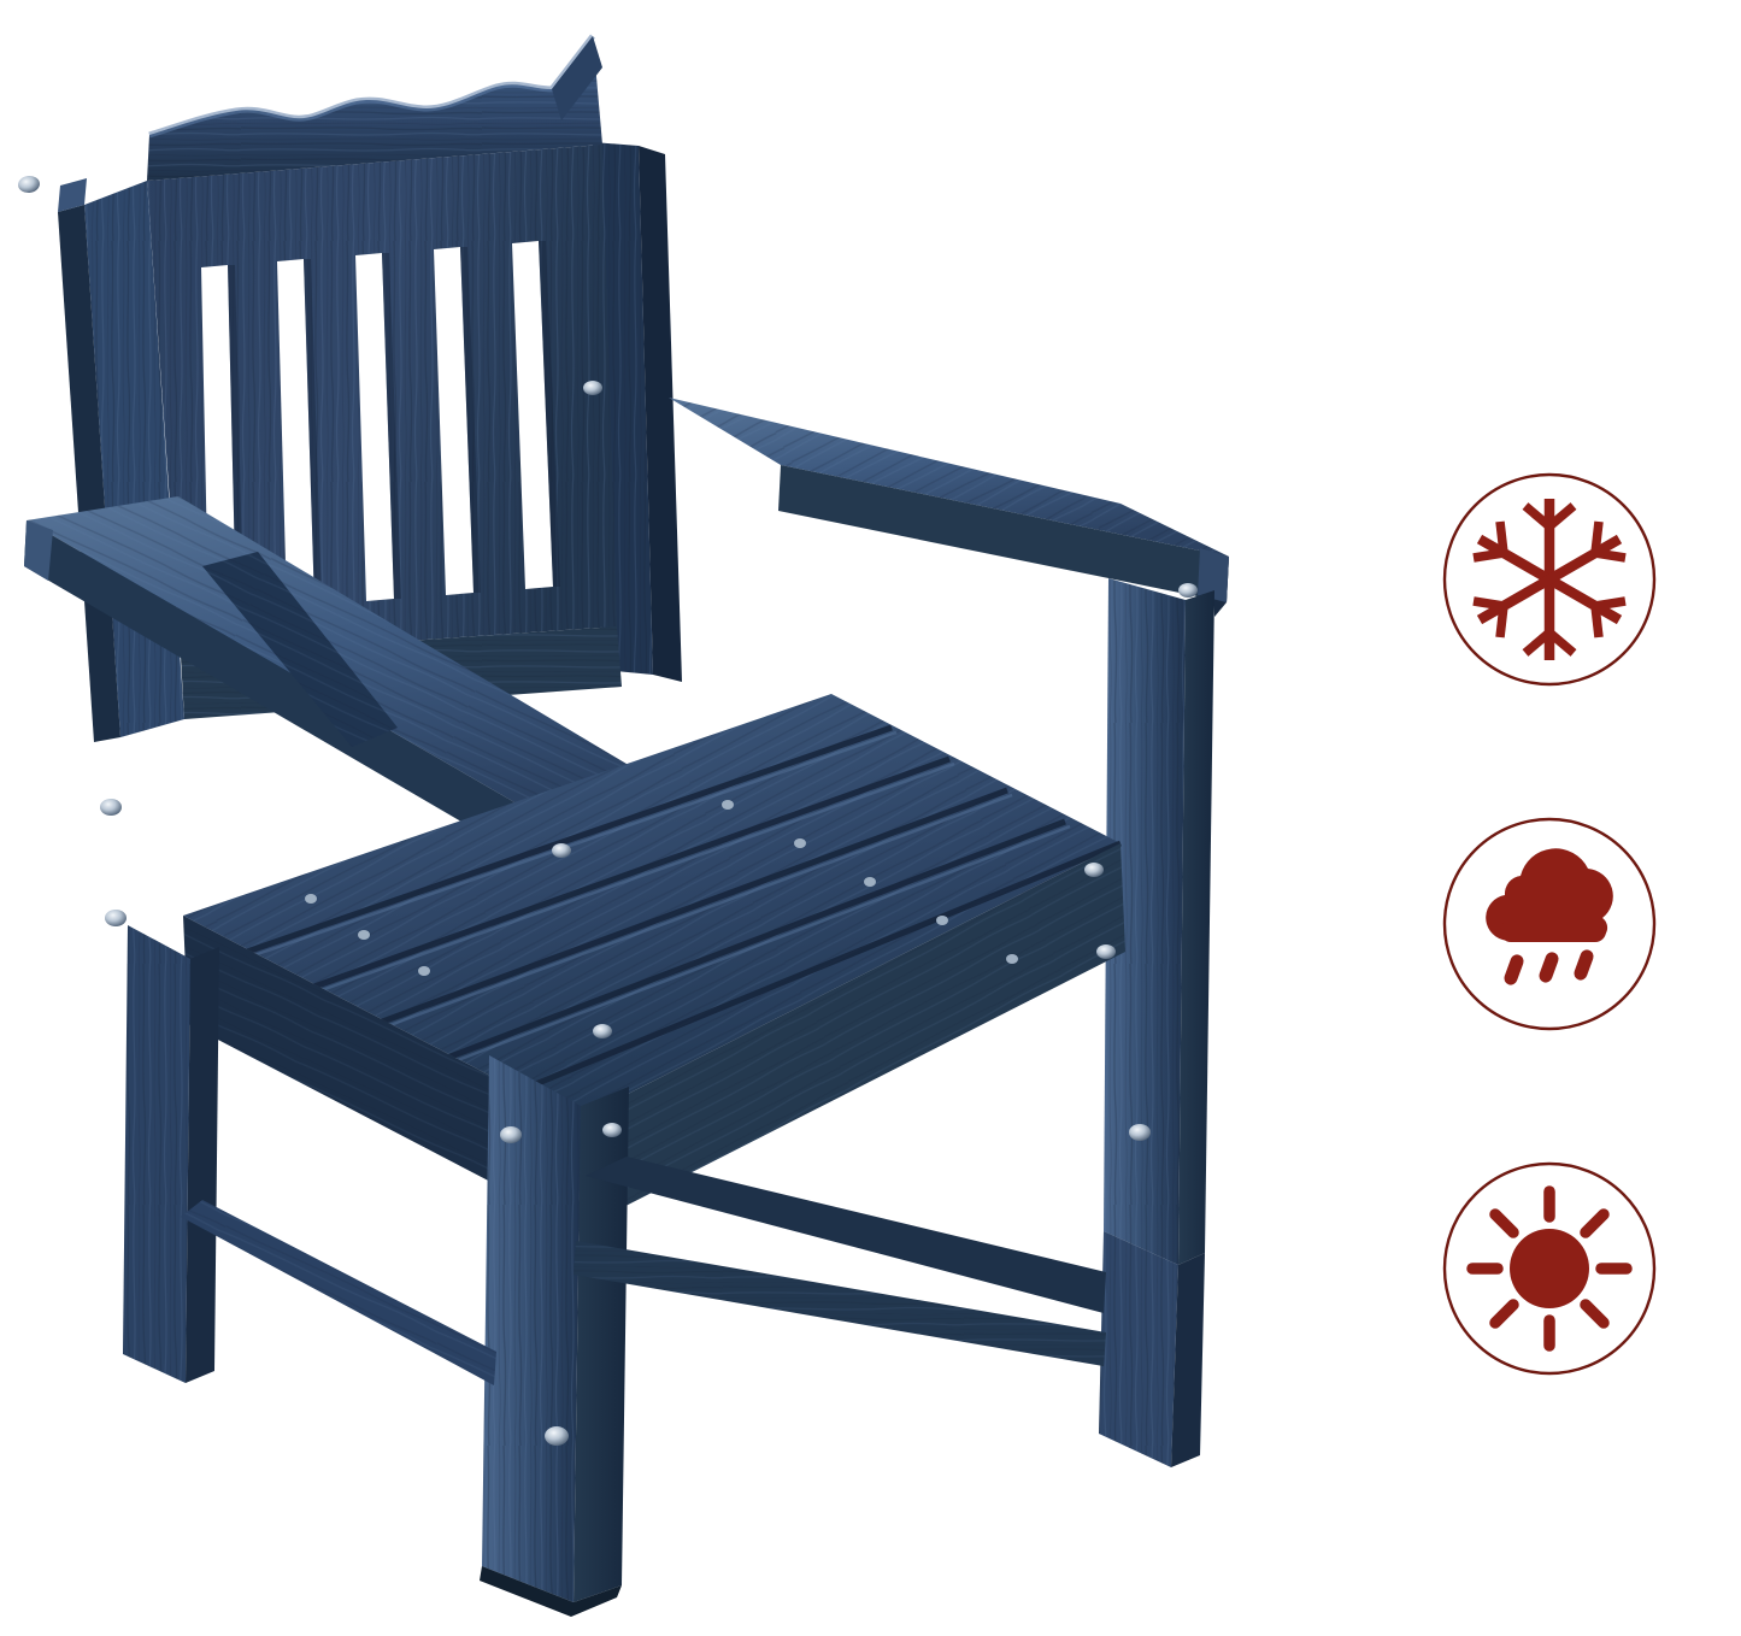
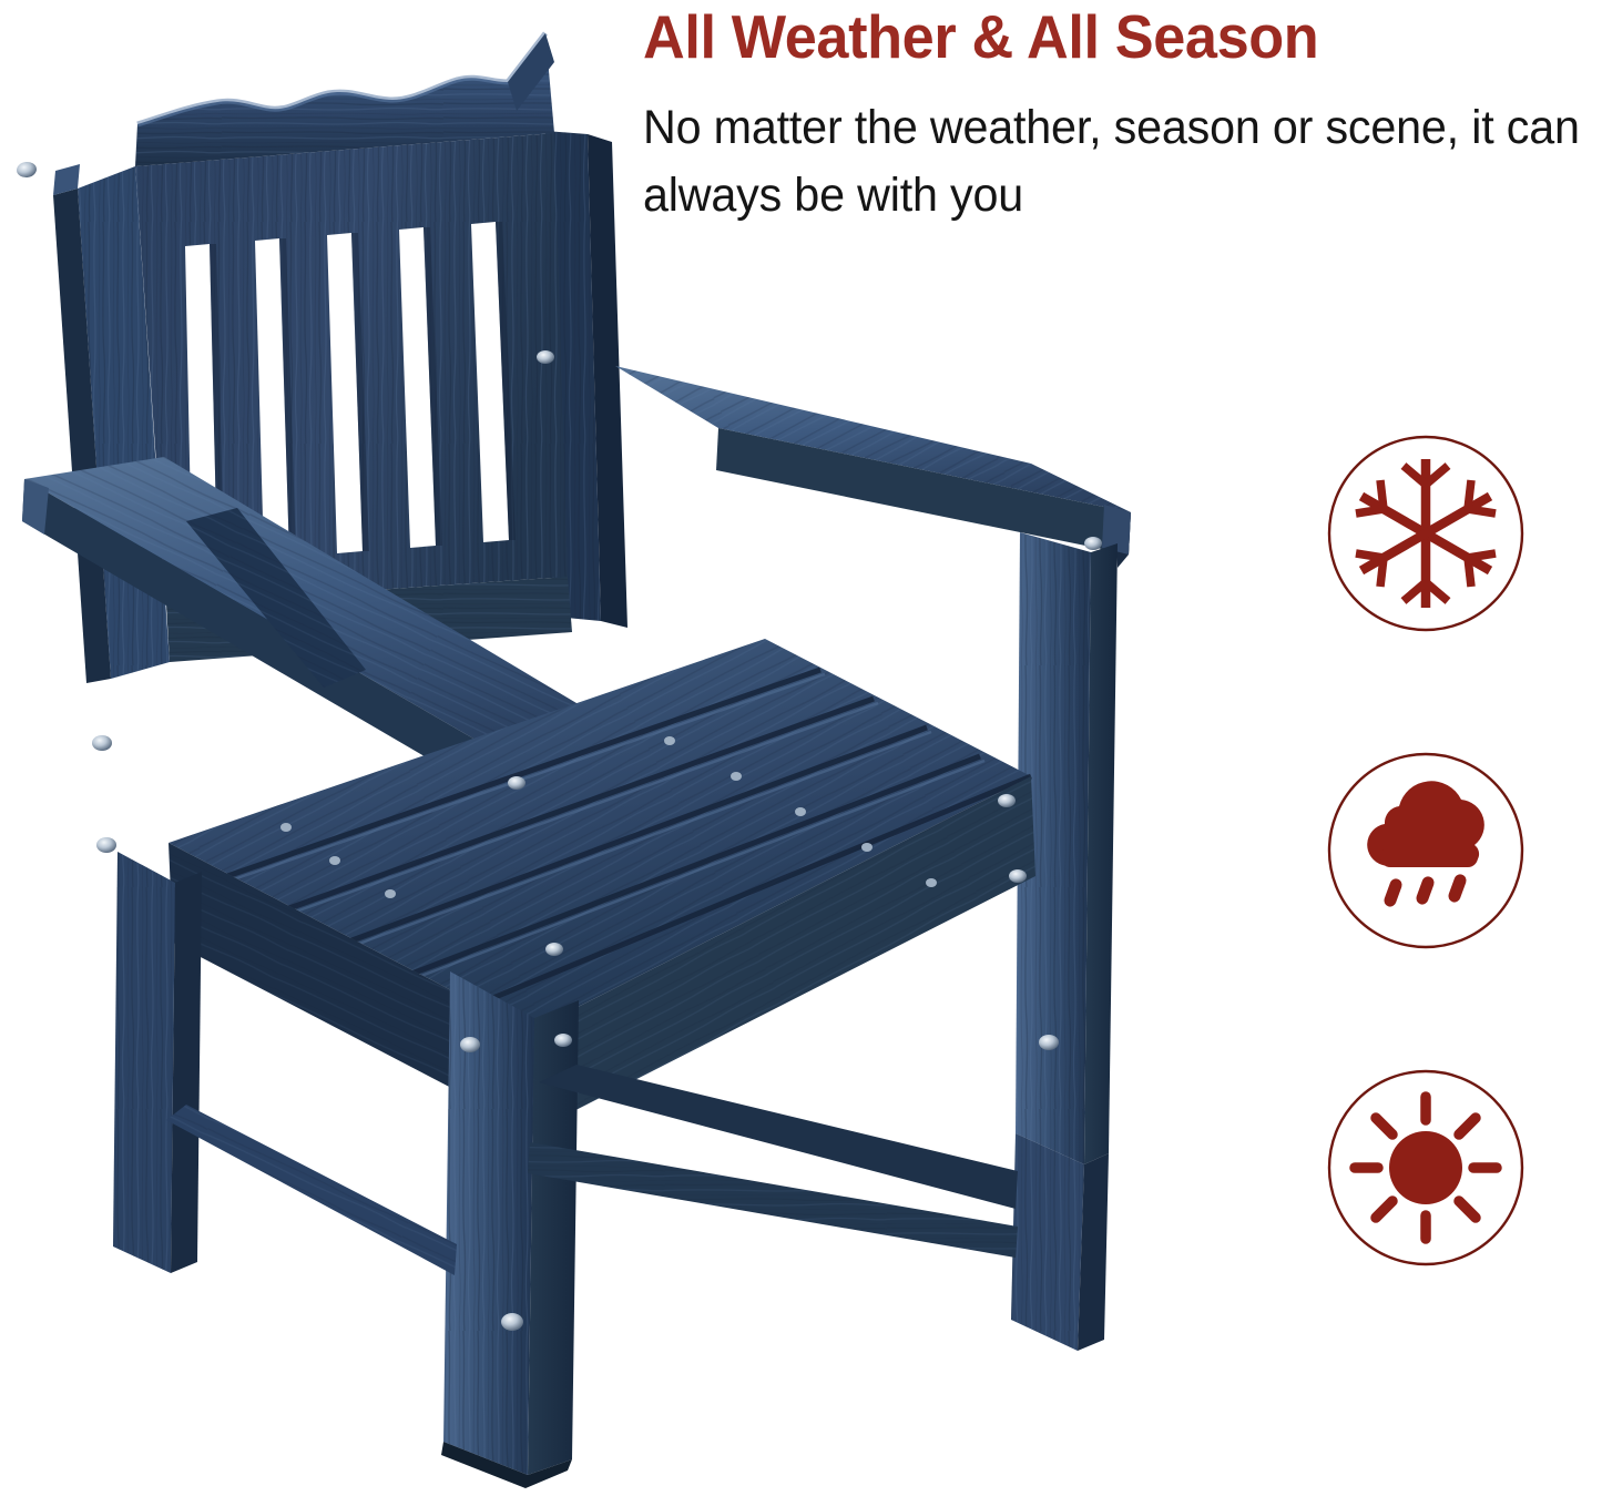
+ All Weather & All Season
+ No matter the weather, season or scene, it can always be with you
